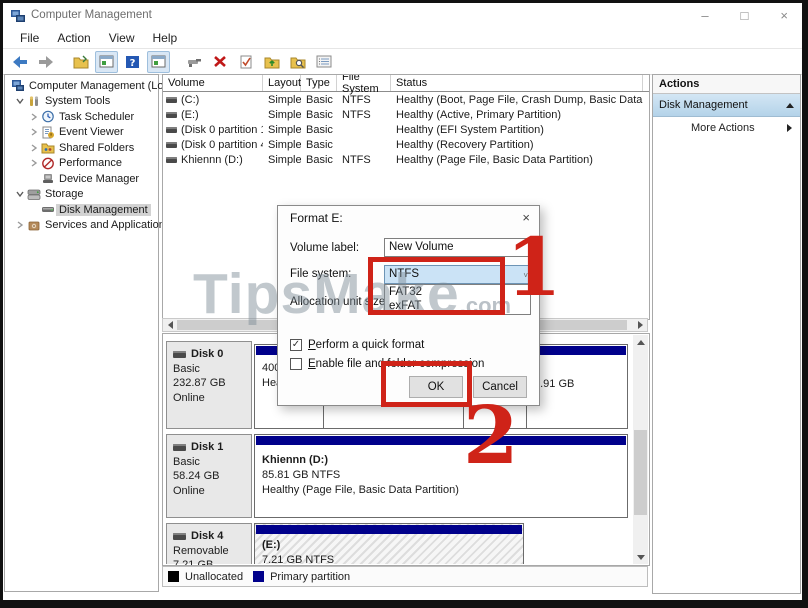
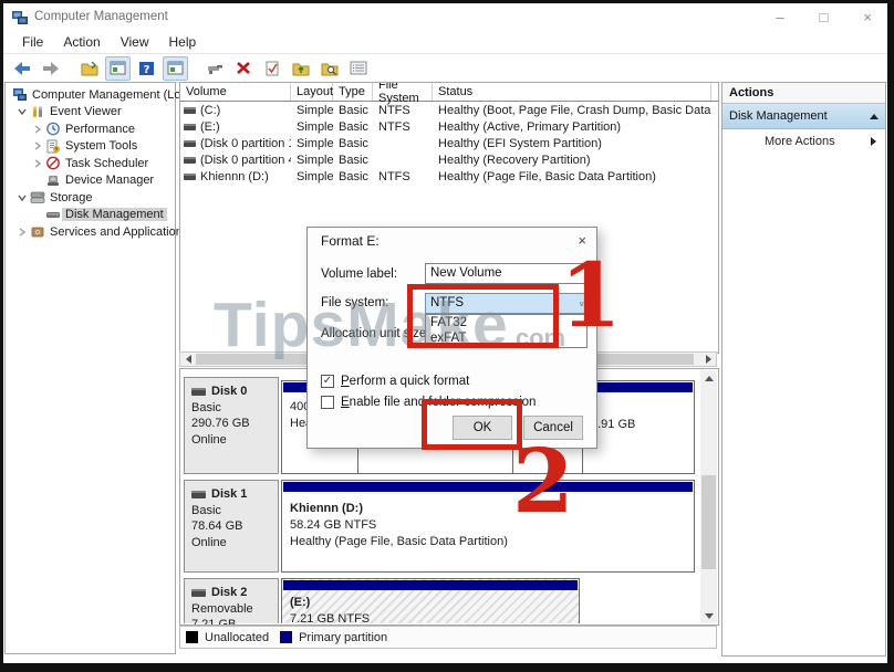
  Computer Management
  –
  □
  ×
  File
  Action
  View
  Help
  ?
  Computer Management (Lo
- System Tools
+ Event Viewer
- Task Scheduler
+ Performance
- Event Viewer
+ System Tools
- Shared Folders
- Performance
+ Task Scheduler
  Device Manager
  Storage
  Disk Management
  Services and Applicatio
  Volume
  Layout
  Type
  File System
  Status
  (C:)
  Simple
  Basic
  NTFS
  Healthy (Boot, Page File, Crash Dump, Basic Data
  (E:)
  Simple
  Basic
  NTFS
  Healthy (Active, Primary Partition)
  (Disk 0 partition
  Simple
  Basic
  Healthy (EFI System Partition)
  (Disk 0 partition
  Simple
  Basic
  Healthy (Recovery Partition)
  Khiennn (D:)
  Simple
  Basic
  NTFS
  Healthy (Page File, Basic Data Partition)
  Disk 0
  Basic
- 232.87 GB
+ 290.76 GB
  Online
  .91 GB
  Disk 1
  Basic
- 58.24 GB
+ 78.64 GB
  Online
  Khiennn (D:)
- 85.81 GB NTFS
+ 58.24 GB NTFS
  Healthy (Page File, Basic Data Partition)
- Disk 4
+ Disk 2
  Removable
  (E:)
  7.21 GB NTFS
  Unallocated
  Primary partition
  Actions
  Disk Management
  More Actions
  Format E:
  ×
  Volume label:
  New Volume
  File system:
  NTFS
  ˅
  FAT32
  exFAT
  Allocation unit size
  ✓
  Perform a quick format
  Enable file and folder compression
  OK
  Cancel
  TipsMake.com
  1
  2
